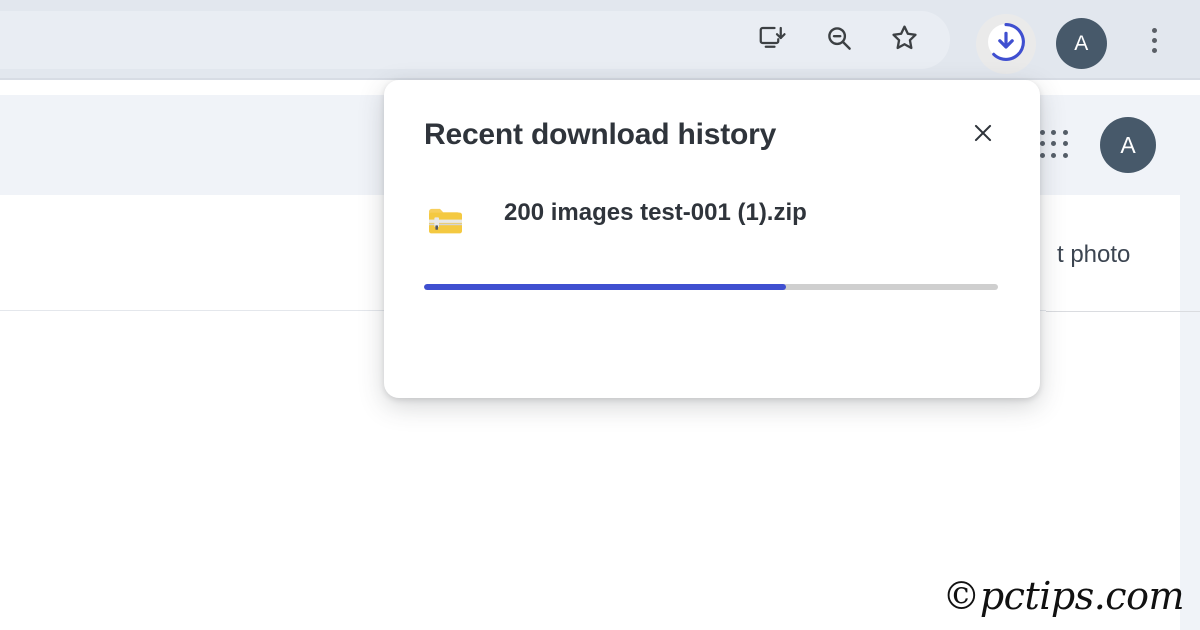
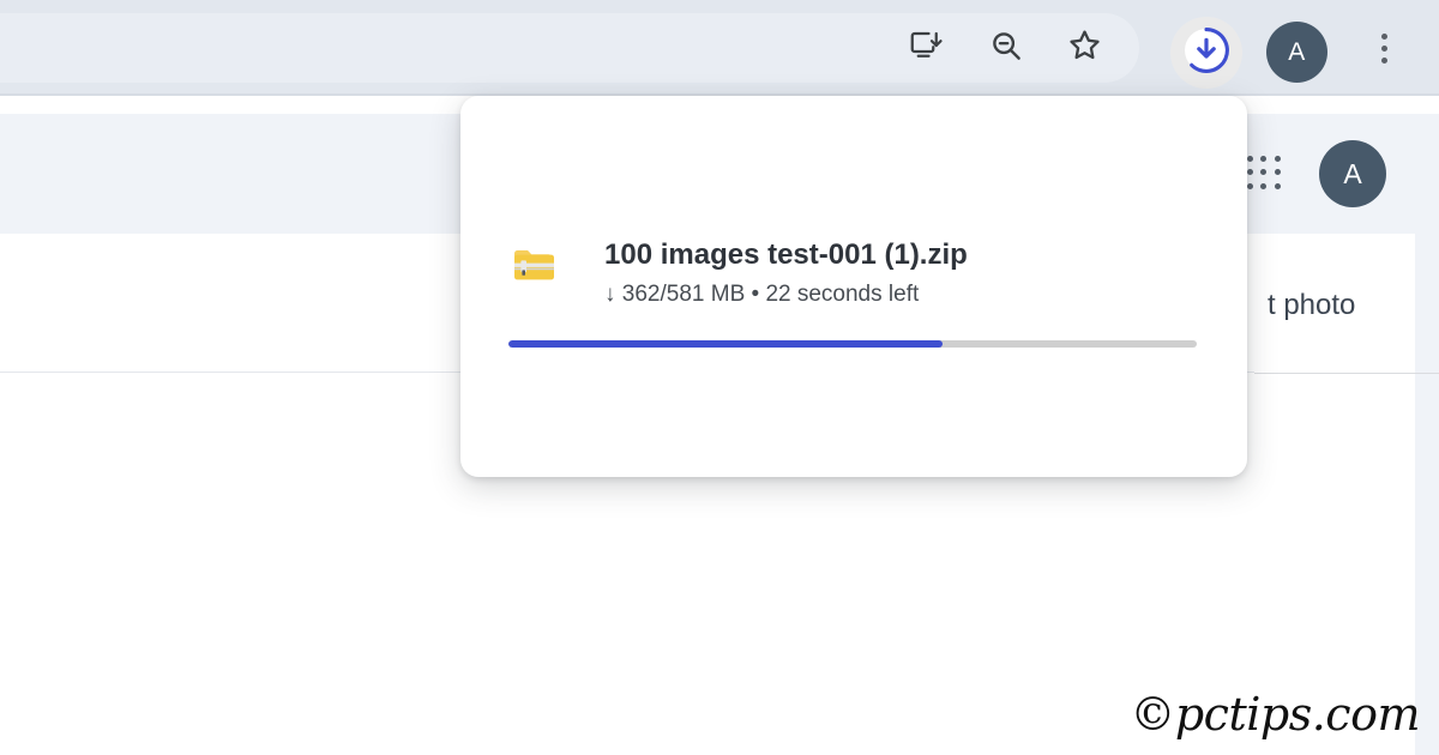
  A
  A
  t photo
- Recent download history
- 200 images test-001 (1).zip
+ 100 images test-001 (1).zip
+ ↓ 362/581 MB • 22 seconds left
  ©pctips.com
